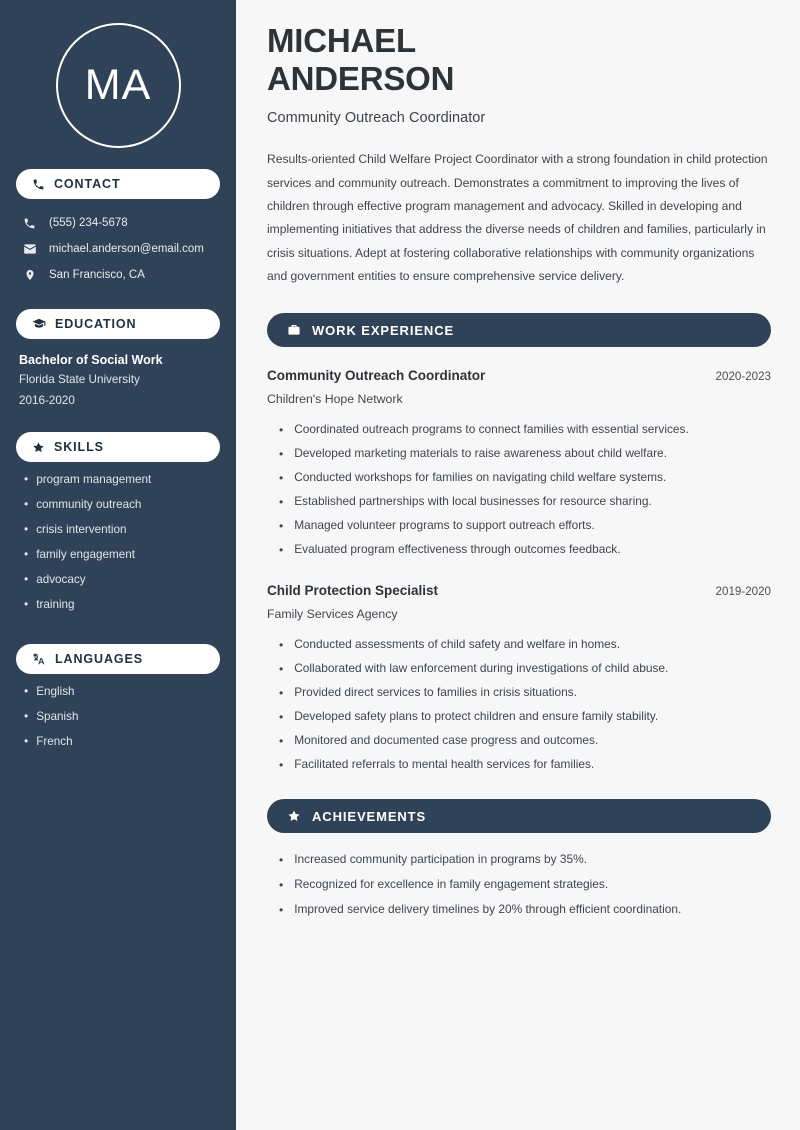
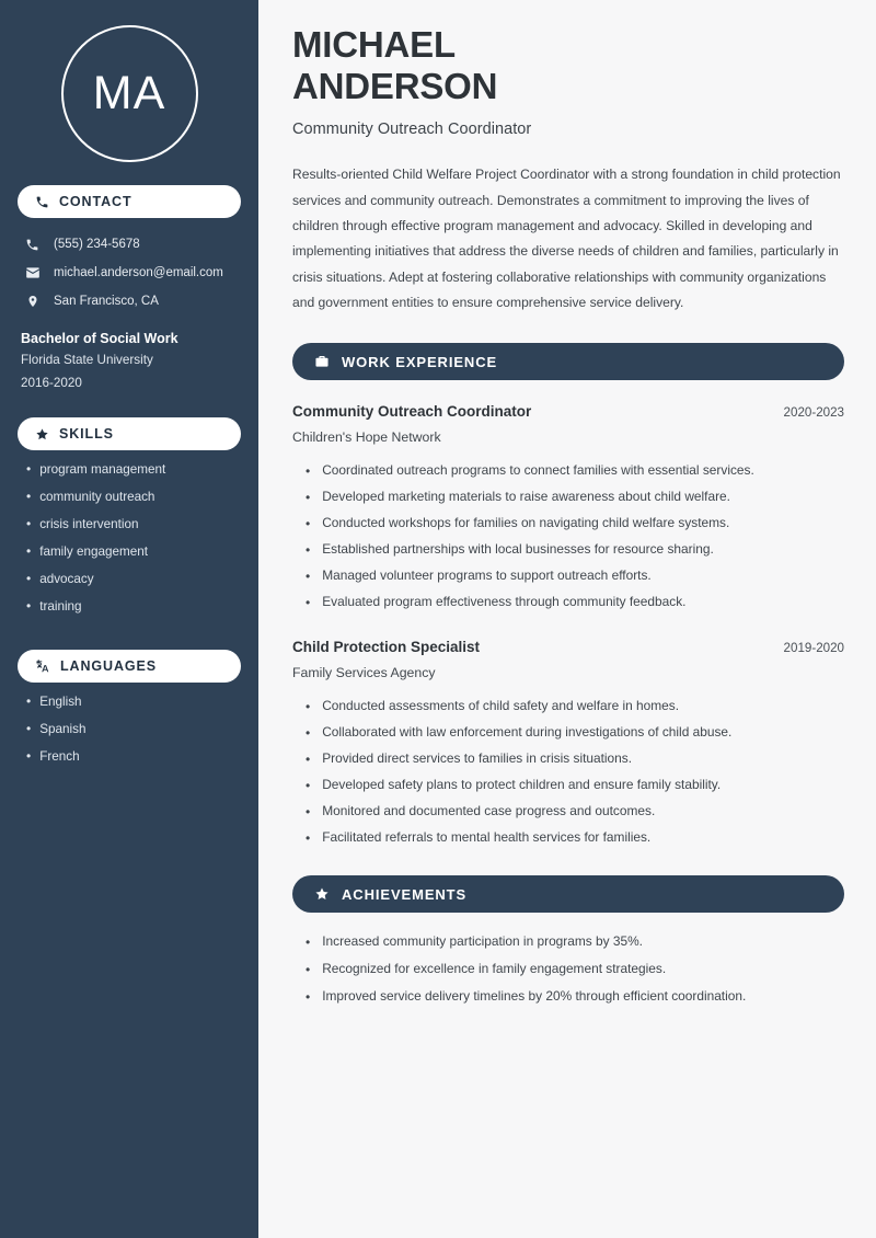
  MA
  CONTACT
  (555) 234-5678
  michael.anderson@email.com
  San Francisco, CA
- EDUCATION
  Bachelor of Social Work
  Florida State University
  2016-2020
  SKILLS
  •
  program management
  •
  community outreach
  •
  crisis intervention
  •
  family engagement
  •
  advocacy
  •
  training
  LANGUAGES
  •
  English
  •
  Spanish
  •
  French
  MICHAEL
  ANDERSON
  Community Outreach Coordinator
  Results-oriented Child Welfare Project Coordinator with a strong foundation in child protection services and community outreach. Demonstrates a commitment to improving the lives of children through effective program management and advocacy. Skilled in developing and implementing initiatives that address the diverse needs of children and families, particularly in crisis situations. Adept at fostering collaborative relationships with community organizations and government entities to ensure comprehensive service delivery.
  WORK EXPERIENCE
  Community Outreach Coordinator
  2020-2023
  Children's Hope Network
  •
  Coordinated outreach programs to connect families with essential services.
  •
  Developed marketing materials to raise awareness about child welfare.
  •
  Conducted workshops for families on navigating child welfare systems.
  •
  Established partnerships with local businesses for resource sharing.
  •
  Managed volunteer programs to support outreach efforts.
  •
- Evaluated program effectiveness through outcomes feedback.
+ Evaluated program effectiveness through community feedback.
  Child Protection Specialist
  2019-2020
  Family Services Agency
  •
  Conducted assessments of child safety and welfare in homes.
  •
  Collaborated with law enforcement during investigations of child abuse.
  •
  Provided direct services to families in crisis situations.
  •
  Developed safety plans to protect children and ensure family stability.
  •
  Monitored and documented case progress and outcomes.
  •
  Facilitated referrals to mental health services for families.
  ACHIEVEMENTS
  •
  Increased community participation in programs by 35%.
  •
  Recognized for excellence in family engagement strategies.
  •
  Improved service delivery timelines by 20% through efficient coordination.
